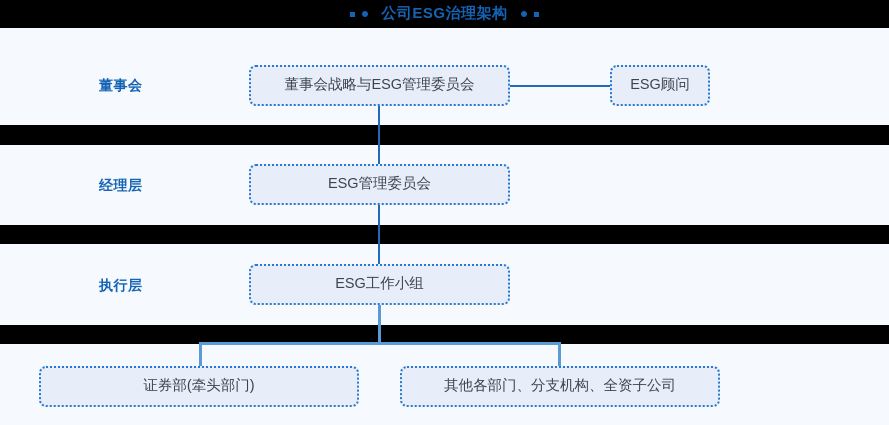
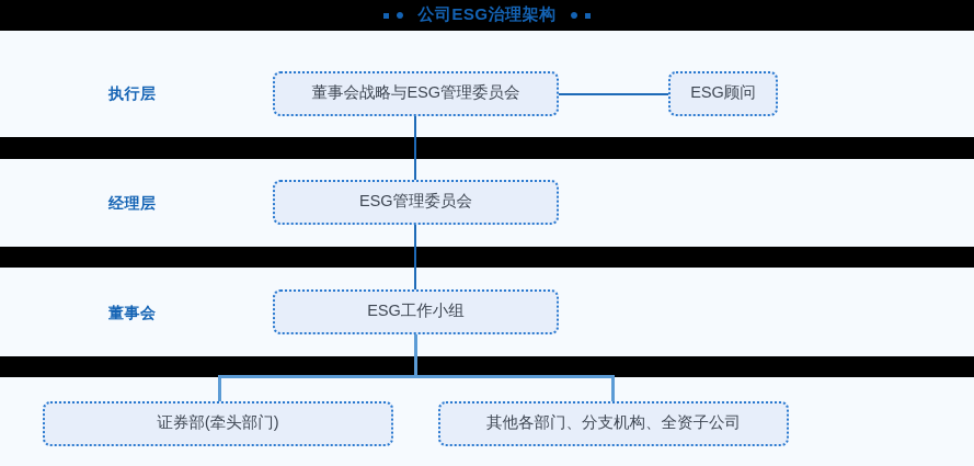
  公司ESG治理架构
- 董事会
+ 执行层
  经理层
- 执行层
+ 董事会
  董事会战略与ESG管理委员会
  ESG顾问
  ESG管理委员会
  ESG工作小组
  证券部(牵头部门)
  其他各部门、分支机构、全资子公司
